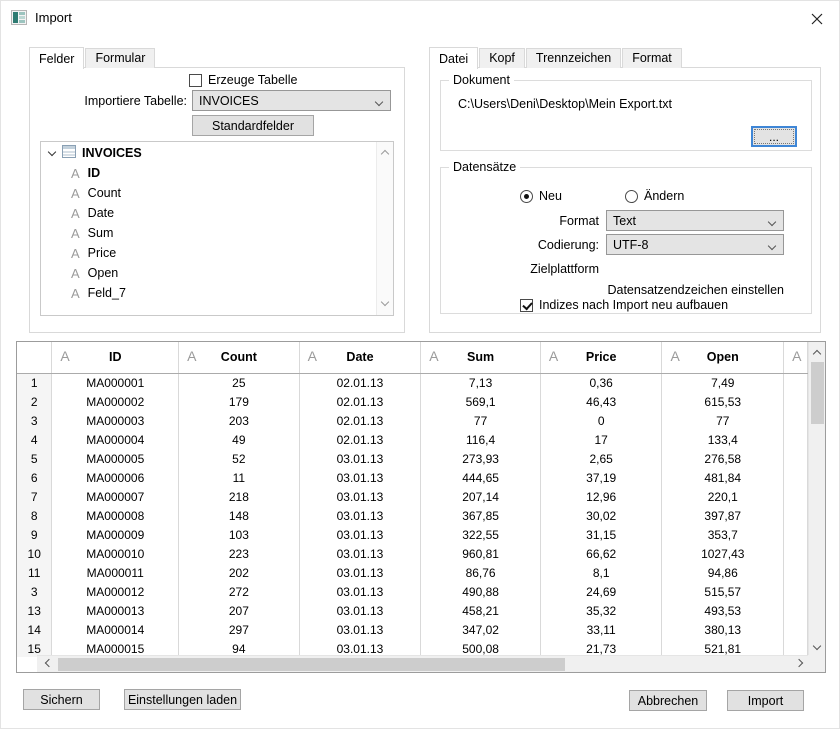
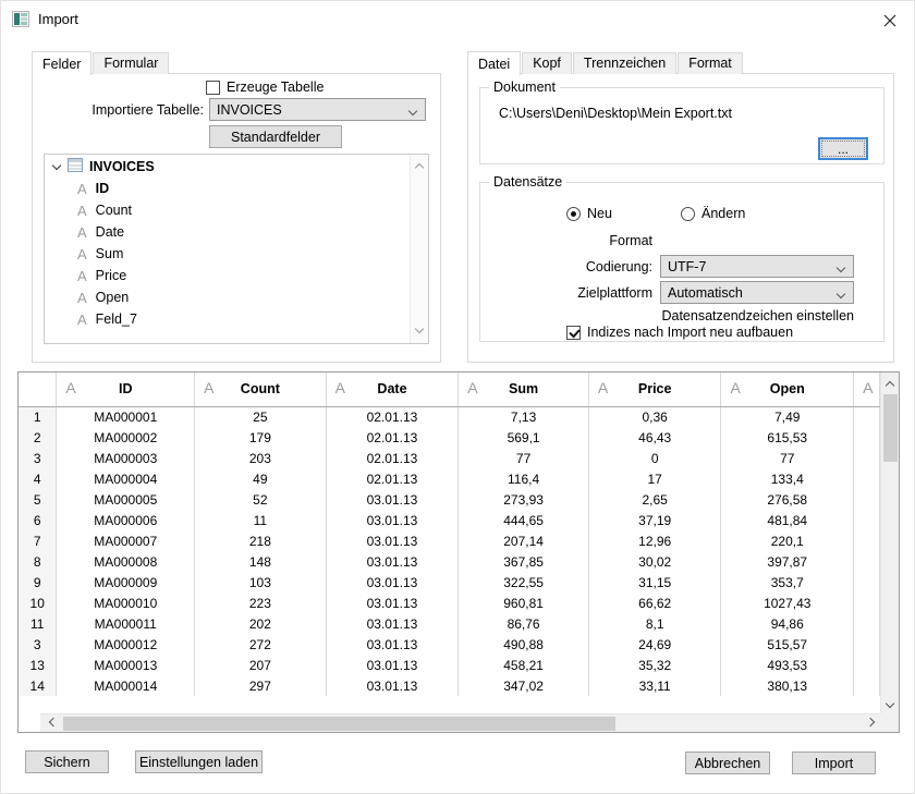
  Import
  Felder
  Formular
  Erzeuge Tabelle
  Importiere Tabelle:
  INVOICES
  Standardfelder
  INVOICES
  A
  ID
  A
  Count
  A
  Date
  A
  Sum
  A
  Price
  A
  Open
  A
  Feld_7
  Datei
  Kopf
  Trennzeichen
  Format
  Dokument
  C:\Users\Deni\Desktop\Mein Export.txt
  ...
  Datensätze
  Neu
  Ändern
  Format
- Text
  Codierung:
- UTF-8
+ UTF-7
  Zielplattform
+ Automatisch
  Datensatzendzeichen einstellen
  Indizes nach Import neu aufbauen
  	A ID	A Count	A Date	A Sum	A Price	A Open	A
  1	MA000001	25	02.01.13	7,13	0,36	7,49
  2	MA000002	179	02.01.13	569,1	46,43	615,53
  3	MA000003	203	02.01.13	77	0	77
  4	MA000004	49	02.01.13	116,4	17	133,4
  5	MA000005	52	03.01.13	273,93	2,65	276,58
  6	MA000006	11	03.01.13	444,65	37,19	481,84
  7	MA000007	218	03.01.13	207,14	12,96	220,1
  8	MA000008	148	03.01.13	367,85	30,02	397,87
  9	MA000009	103	03.01.13	322,55	31,15	353,7
  10	MA000010	223	03.01.13	960,81	66,62	1027,43
  11	MA000011	202	03.01.13	86,76	8,1	94,86
  3	MA000012	272	03.01.13	490,88	24,69	515,57
  13	MA000013	207	03.01.13	458,21	35,32	493,53
  14	MA000014	297	03.01.13	347,02	33,11	380,13
- 15	MA000015	94	03.01.13	500,08	21,73	521,81
  Sichern
  Einstellungen laden
  Abbrechen
  Import
